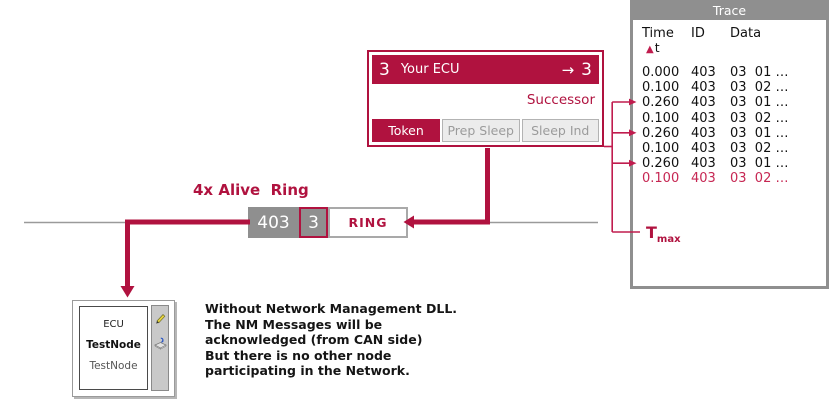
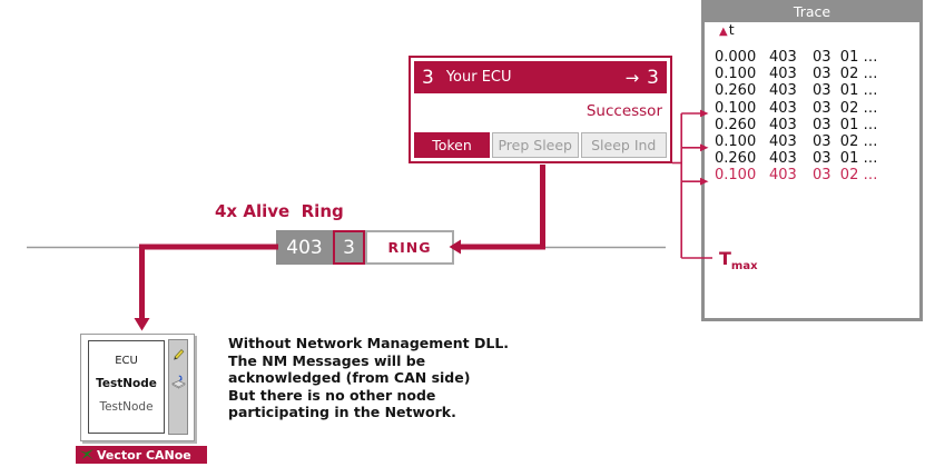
  Trace
- Time
- ID
- Data
  ▲t
  0.000
  403
  03 01 …
  0.100
  403
  03 02 …
  0.260
  403
  03 01 …
  0.100
  403
  03 02 …
  0.260
  403
  03 01 …
  0.100
  403
  03 02 …
  0.260
  403
  03 01 …
  0.100
  403
  03 02 …
  Tmax
  3
  Your ECU
  →
  3
  Successor
  Token
  Prep Sleep
  Sleep Ind
  4x Alive Ring
  403
  3
  RING
  ECU
  TestNode
  TestNode
+ Vector CANoe
  Without Network Management DLL.
  The NM Messages will be
  acknowledged (from CAN side)
  But there is no other node
  participating in the Network.
